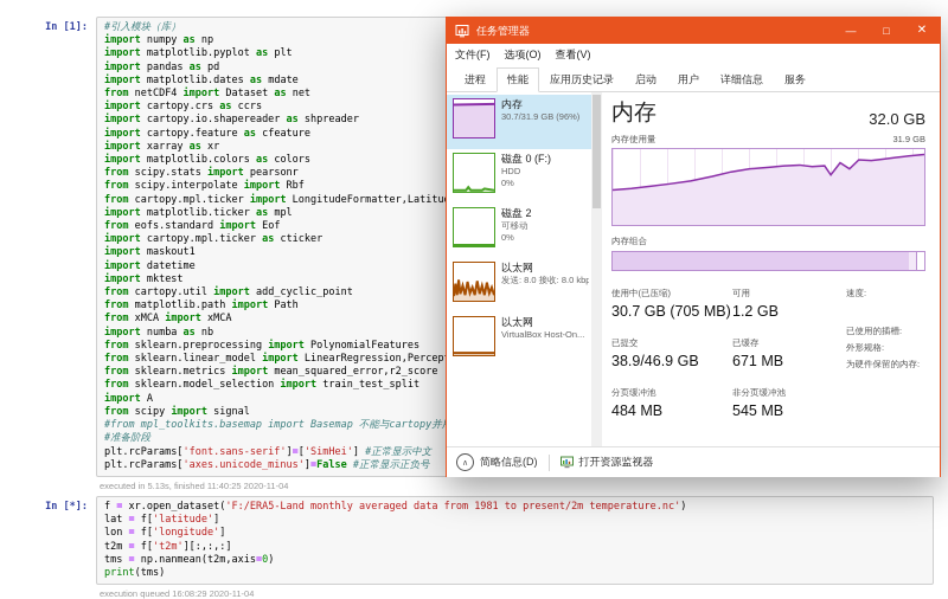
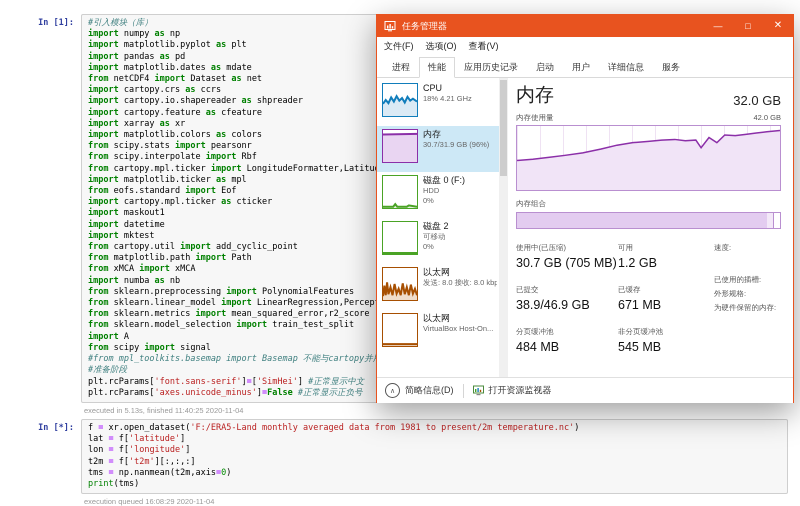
  In [1]:
  #引入模块（库）
  import numpy as np
  import matplotlib.pyplot as plt
  import pandas as pd
  import matplotlib.dates as mdate
  from netCDF4 import Dataset as net
  import cartopy.crs as ccrs
  import cartopy.io.shapereader as shpreader
  import cartopy.feature as cfeature
  import xarray as xr
  import matplotlib.colors as colors
  from scipy.stats import pearsonr
  from scipy.interpolate import Rbf
  from cartopy.mpl.ticker import LongitudeFormatter,Latitu
  import matplotlib.ticker as mpl
  from eofs.standard import Eof
  import cartopy.mpl.ticker as cticker
  import maskout1
  import datetime
  import mktest
  from cartopy.util import add_cyclic_point
  from matplotlib.path import Path
  from xMCA import xMCA
  import numba as nb
  from sklearn.preprocessing import PolynomialFeatures
  from sklearn.linear_model import LinearRegression,Percep
  from sklearn.metrics import mean_squared_error,r2_score
  from sklearn.model_selection import train_test_split
  import A
  from scipy import signal
  #from mpl_toolkits.basemap import Basemap 不能与cartopy并
  #准备阶段
  plt.rcParams['font.sans-serif']=['SimHei'] #正常显示中文
  plt.rcParams['axes.unicode_minus']=False #正常显示正负号
  executed in 5.13s, finished 11:40:25 2020-11-04
  In [*]:
  f = xr.open_dataset('F:/ERA5-Land monthly averaged data from 1981 to present/2m temperature.nc')
  lat = f['latitude']
  lon = f['longitude']
  t2m = f['t2m'][:,:,:]
  tms = np.nanmean(t2m,axis=0)
  print(tms)
  execution queued 16:08:29 2020-11-04
  任务管理器
  —
  □
  ✕
  文件(F)
  选项(O)
  查看(V)
  进程
  性能
  应用历史记录
  启动
  用户
  详细信息
  服务
+ CPU
+ 18% 4.21 GHz
  内存
  30.7/31.9 GB (96%)
  磁盘 0 (F:)
  HDD
  0%
  磁盘 2
  可移动
  0%
  以太网
  发送: 8.0 接收: 8.0 kbp
  以太网
  VirtualBox Host-On...
  内存
  32.0 GB
  内存使用量
- 31.9 GB
+ 42.0 GB
  内存组合
  使用中(已压缩)
  30.7 GB (705 MB)
  可用
  1.2 GB
  已提交
  38.9/46.9 GB
  已缓存
  671 MB
  分页缓冲池
  484 MB
  非分页缓冲池
  545 MB
  速度:
  已使用的插槽:
  外形规格:
  为硬件保留的内存:
  简略信息(D)
  打开资源监视器
